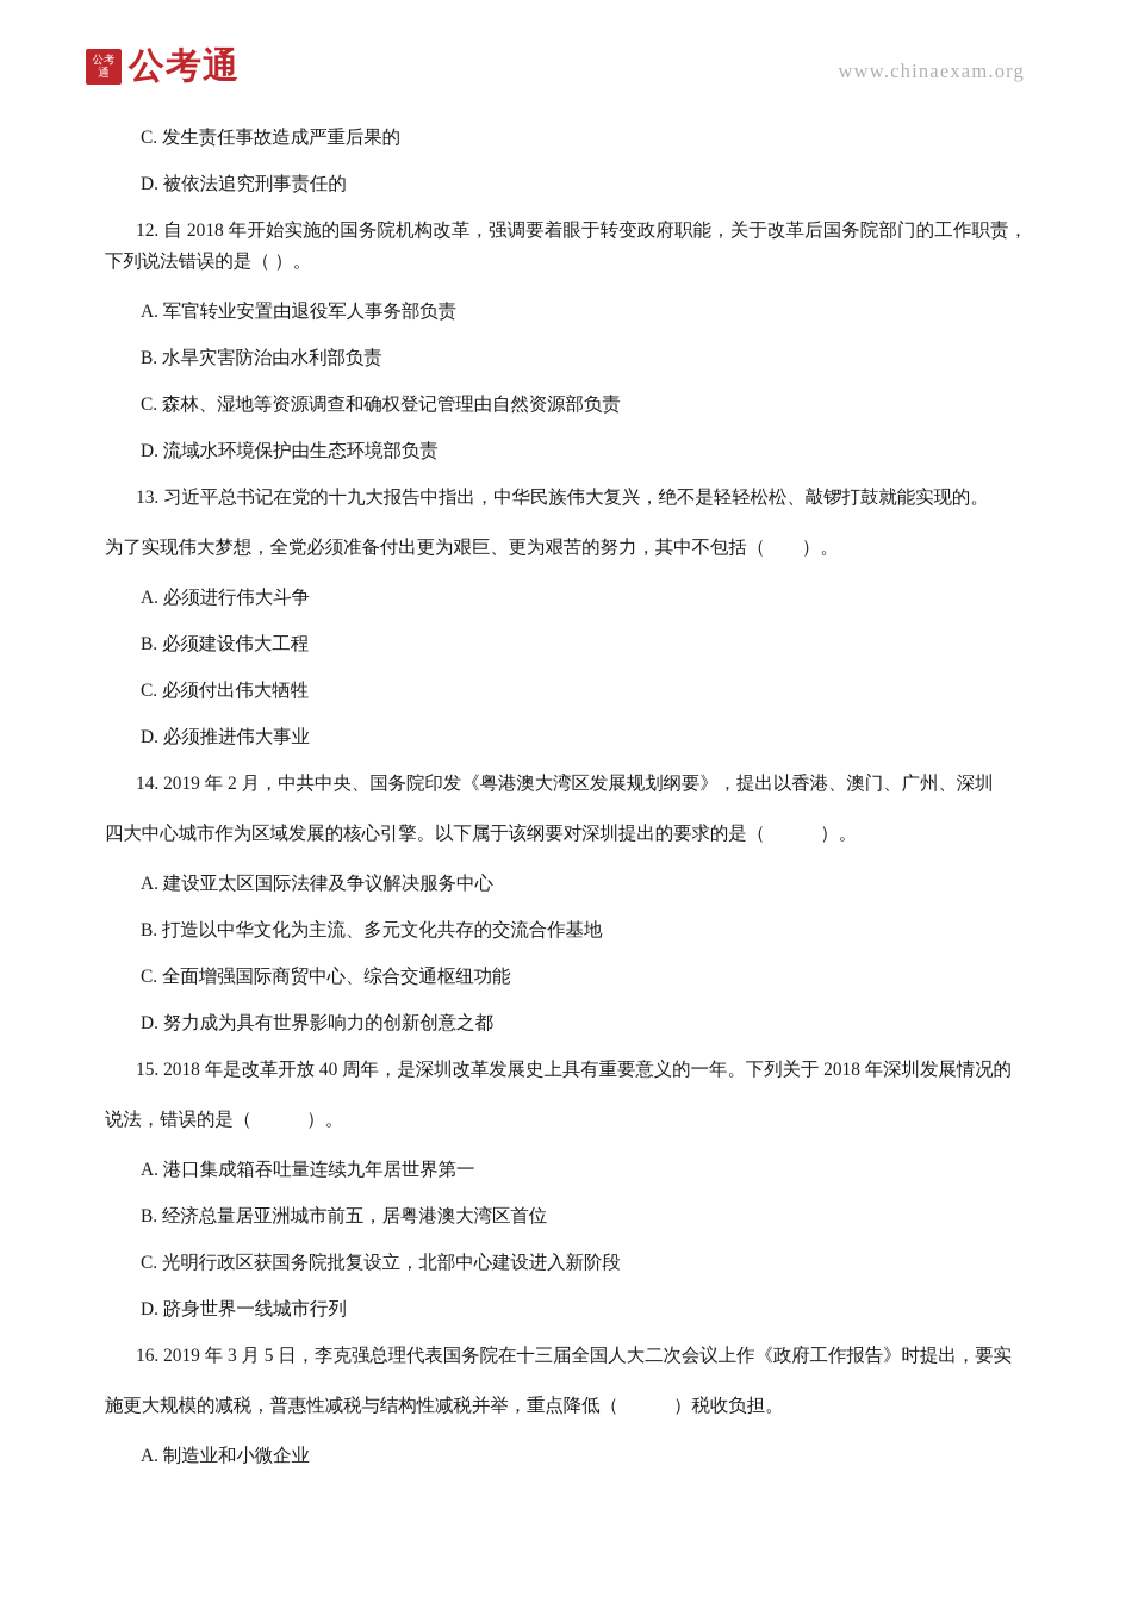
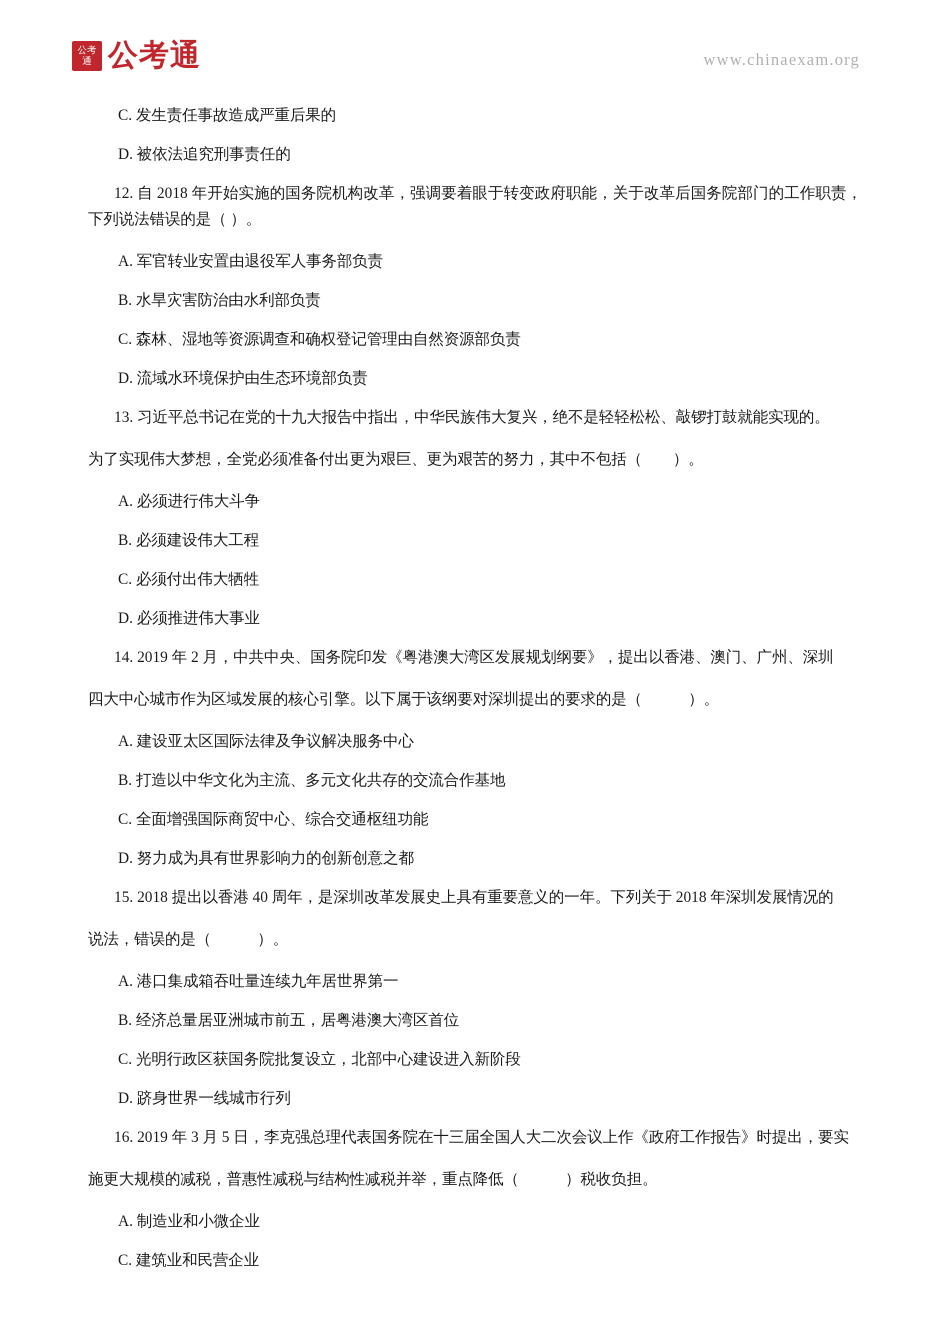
  公考通
  公考通
  www.chinaexam.org
  C. 发生责任事故造成严重后果的
  D. 被依法追究刑事责任的
  12. 自 2018 年开始实施的国务院机构改革，强调要着眼于转变政府职能，关于改革后国务院部门的工作职责，下列说法错误的是（ ）。
  A. 军官转业安置由退役军人事务部负责
  B. 水旱灾害防治由水利部负责
  C. 森林、湿地等资源调查和确权登记管理由自然资源部负责
  D. 流域水环境保护由生态环境部负责
  13. 习近平总书记在党的十九大报告中指出，中华民族伟大复兴，绝不是轻轻松松、敲锣打鼓就能实现的。
  为了实现伟大梦想，全党必须准备付出更为艰巨、更为艰苦的努力，其中不包括（ ）。
  A. 必须进行伟大斗争
  B. 必须建设伟大工程
  C. 必须付出伟大牺牲
  D. 必须推进伟大事业
  14. 2019 年 2 月，中共中央、国务院印发《粤港澳大湾区发展规划纲要》，提出以香港、澳门、广州、深圳
  四大中心城市作为区域发展的核心引擎。以下属于该纲要对深圳提出的要求的是（ ）。
  A. 建设亚太区国际法律及争议解决服务中心
  B. 打造以中华文化为主流、多元文化共存的交流合作基地
  C. 全面增强国际商贸中心、综合交通枢纽功能
  D. 努力成为具有世界影响力的创新创意之都
- 15. 2018 年是改革开放 40 周年，是深圳改革发展史上具有重要意义的一年。下列关于 2018 年深圳发展情况的
+ 15. 2018 提出以香港 40 周年，是深圳改革发展史上具有重要意义的一年。下列关于 2018 年深圳发展情况的
  说法，错误的是（ ）。
  A. 港口集成箱吞吐量连续九年居世界第一
  B. 经济总量居亚洲城市前五，居粤港澳大湾区首位
  C. 光明行政区获国务院批复设立，北部中心建设进入新阶段
  D. 跻身世界一线城市行列
  16. 2019 年 3 月 5 日，李克强总理代表国务院在十三届全国人大二次会议上作《政府工作报告》时提出，要实
  施更大规模的减税，普惠性减税与结构性减税并举，重点降低（ ）税收负担。
  A. 制造业和小微企业
+ C. 建筑业和民营企业
